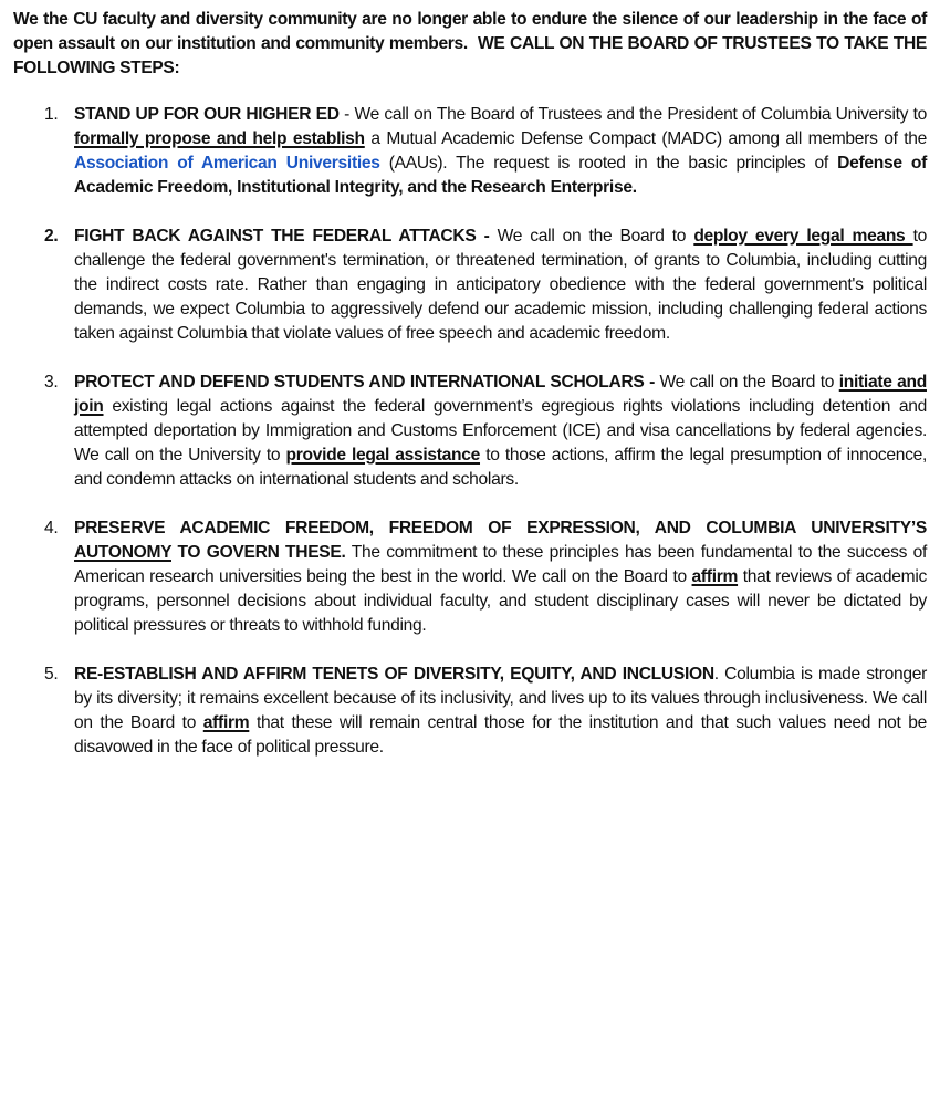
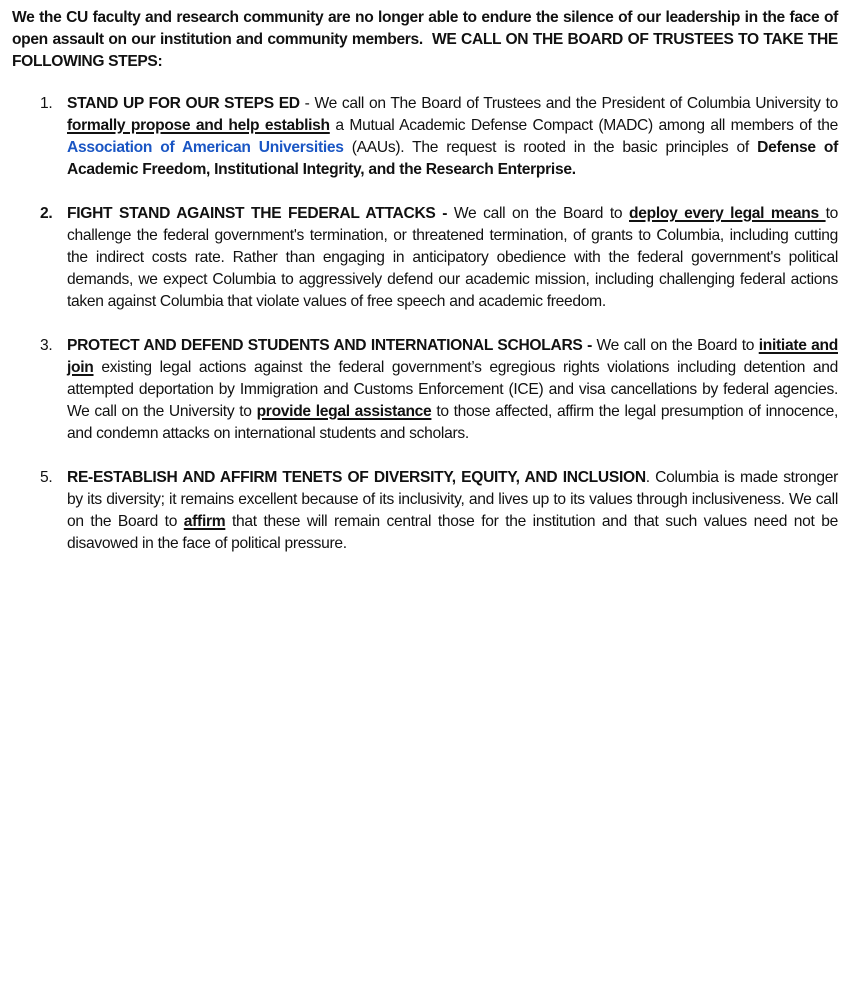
- We the CU faculty and diversity community are no longer able to endure the silence of our leadership in the face of open assault on our institution and community members. WE CALL ON THE BOARD OF TRUSTEES TO TAKE THE FOLLOWING STEPS:
+ We the CU faculty and research community are no longer able to endure the silence of our leadership in the face of open assault on our institution and community members. WE CALL ON THE BOARD OF TRUSTEES TO TAKE THE FOLLOWING STEPS:
  1.
- STAND UP FOR OUR HIGHER ED - We call on The Board of Trustees and the President of Columbia University to formally propose and help establish a Mutual Academic Defense Compact (MADC) among all members of the Association of American Universities (AAUs). The request is rooted in the basic principles of Defense of Academic Freedom, Institutional Integrity, and the Research Enterprise.
+ STAND UP FOR OUR STEPS ED - We call on The Board of Trustees and the President of Columbia University to formally propose and help establish a Mutual Academic Defense Compact (MADC) among all members of the Association of American Universities (AAUs). The request is rooted in the basic principles of Defense of Academic Freedom, Institutional Integrity, and the Research Enterprise.
  2.
- FIGHT BACK AGAINST THE FEDERAL ATTACKS - We call on the Board to deploy every legal means to challenge the federal government's termination, or threatened termination, of grants to Columbia, including cutting the indirect costs rate. Rather than engaging in anticipatory obedience with the federal government's political demands, we expect Columbia to aggressively defend our academic mission, including challenging federal actions taken against Columbia that violate values of free speech and academic freedom.
+ FIGHT STAND AGAINST THE FEDERAL ATTACKS - We call on the Board to deploy every legal means to challenge the federal government's termination, or threatened termination, of grants to Columbia, including cutting the indirect costs rate. Rather than engaging in anticipatory obedience with the federal government's political demands, we expect Columbia to aggressively defend our academic mission, including challenging federal actions taken against Columbia that violate values of free speech and academic freedom.
  3.
- PROTECT AND DEFEND STUDENTS AND INTERNATIONAL SCHOLARS - We call on the Board to initiate and join existing legal actions against the federal government’s egregious rights violations including detention and attempted deportation by Immigration and Customs Enforcement (ICE) and visa cancellations by federal agencies. We call on the University to provide legal assistance to those actions, affirm the legal presumption of innocence, and condemn attacks on international students and scholars.
+ PROTECT AND DEFEND STUDENTS AND INTERNATIONAL SCHOLARS - We call on the Board to initiate and join existing legal actions against the federal government’s egregious rights violations including detention and attempted deportation by Immigration and Customs Enforcement (ICE) and visa cancellations by federal agencies. We call on the University to provide legal assistance to those affected, affirm the legal presumption of innocence, and condemn attacks on international students and scholars.
- 4.
- PRESERVE ACADEMIC FREEDOM, FREEDOM OF EXPRESSION, AND COLUMBIA UNIVERSITY’S AUTONOMY TO GOVERN THESE. The commitment to these principles has been fundamental to the success of American research universities being the best in the world. We call on the Board to affirm that reviews of academic programs, personnel decisions about individual faculty, and student disciplinary cases will never be dictated by political pressures or threats to withhold funding.
  5.
  RE-ESTABLISH AND AFFIRM TENETS OF DIVERSITY, EQUITY, AND INCLUSION. Columbia is made stronger by its diversity; it remains excellent because of its inclusivity, and lives up to its values through inclusiveness. We call on the Board to affirm that these will remain central those for the institution and that such values need not be disavowed in the face of political pressure.
